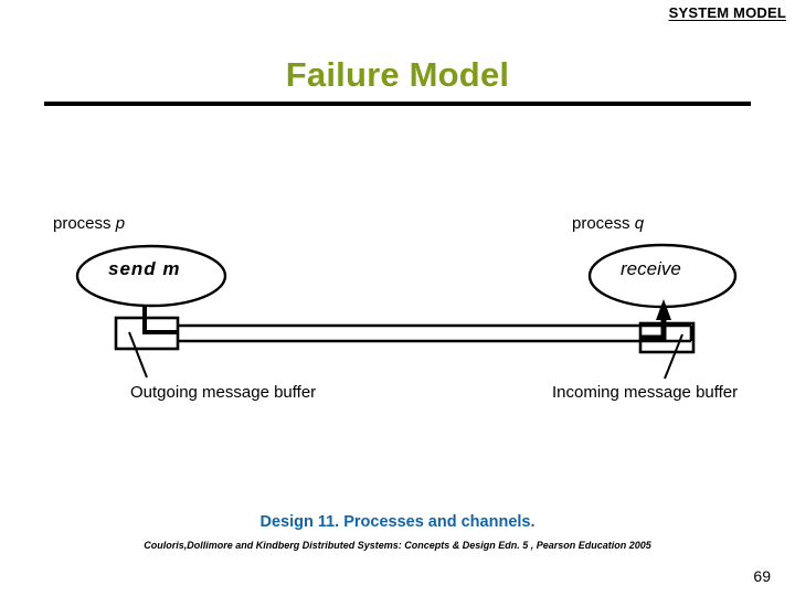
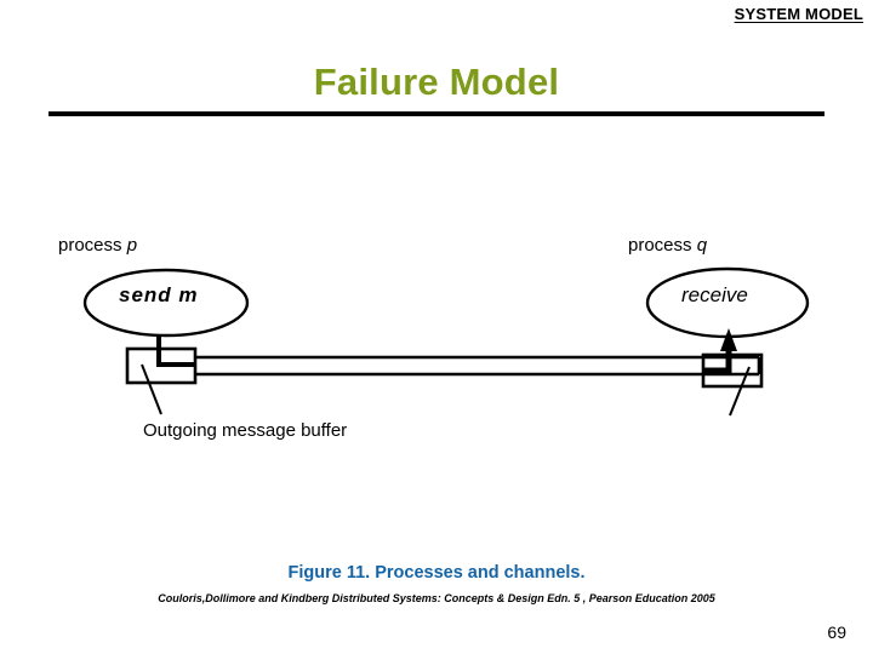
  SYSTEM MODEL
  Failure Model
  process p
  process q
  send m
  receive
  Outgoing message buffer
- Incoming message buffer
- Design 11. Processes and channels.
+ Figure 11. Processes and channels.
  Couloris,Dollimore and Kindberg Distributed Systems: Concepts & Design Edn. 5 , Pearson Education 2005
  69
